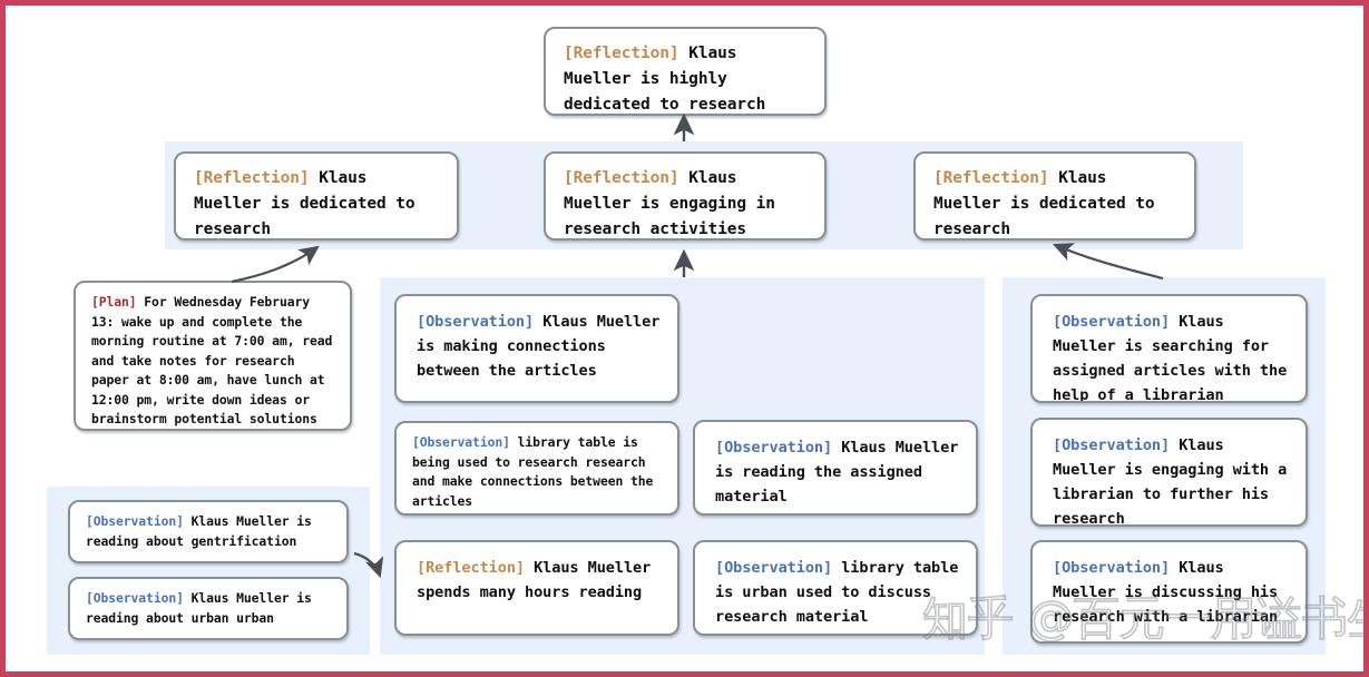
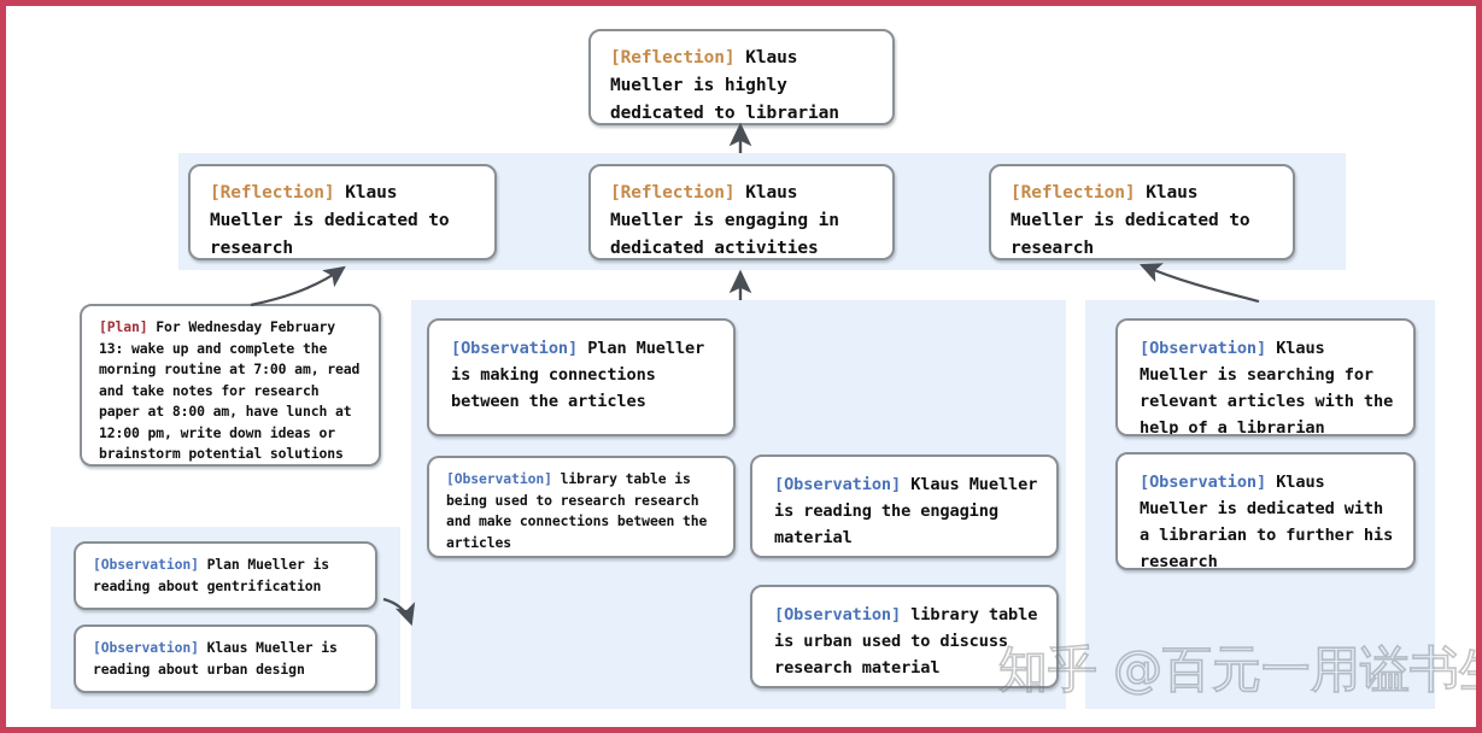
- [Reflection] Klaus Mueller is highly dedicated to research
+ [Reflection] Klaus Mueller is highly dedicated to librarian
  [Reflection] Klaus Mueller is dedicated to research
- [Reflection] Klaus Mueller is engaging in research activities
+ [Reflection] Klaus Mueller is engaging in dedicated activities
  [Reflection] Klaus Mueller is dedicated to research
  [Plan] For Wednesday February 13: wake up and complete the morning routine at 7:00 am, read and take notes for research paper at 8:00 am, have lunch at 12:00 pm, write down ideas or brainstorm potential solutions
- [Observation] Klaus Mueller is reading about gentrification
+ [Observation] Plan Mueller is reading about gentrification
- [Observation] Klaus Mueller is reading about urban urban
+ [Observation] Klaus Mueller is reading about urban design
- [Observation] Klaus Mueller is making connections between the articles
+ [Observation] Plan Mueller is making connections between the articles
  [Observation] library table is being used to research research and make connections between the articles
- [Reflection] Klaus Mueller spends many hours reading
- [Observation] Klaus Mueller is reading the assigned material
+ [Observation] Klaus Mueller is reading the engaging material
  [Observation] library table is urban used to discuss research material
- [Observation] Klaus Mueller is searching for assigned articles with the help of a librarian
+ [Observation] Klaus Mueller is searching for relevant articles with the help of a librarian
- [Observation] Klaus Mueller is engaging with a librarian to further his research
+ [Observation] Klaus Mueller is dedicated with a librarian to further his research
- [Observation] Klaus Mueller is discussing his research with a librarian
  知乎 @百元一用谥书
